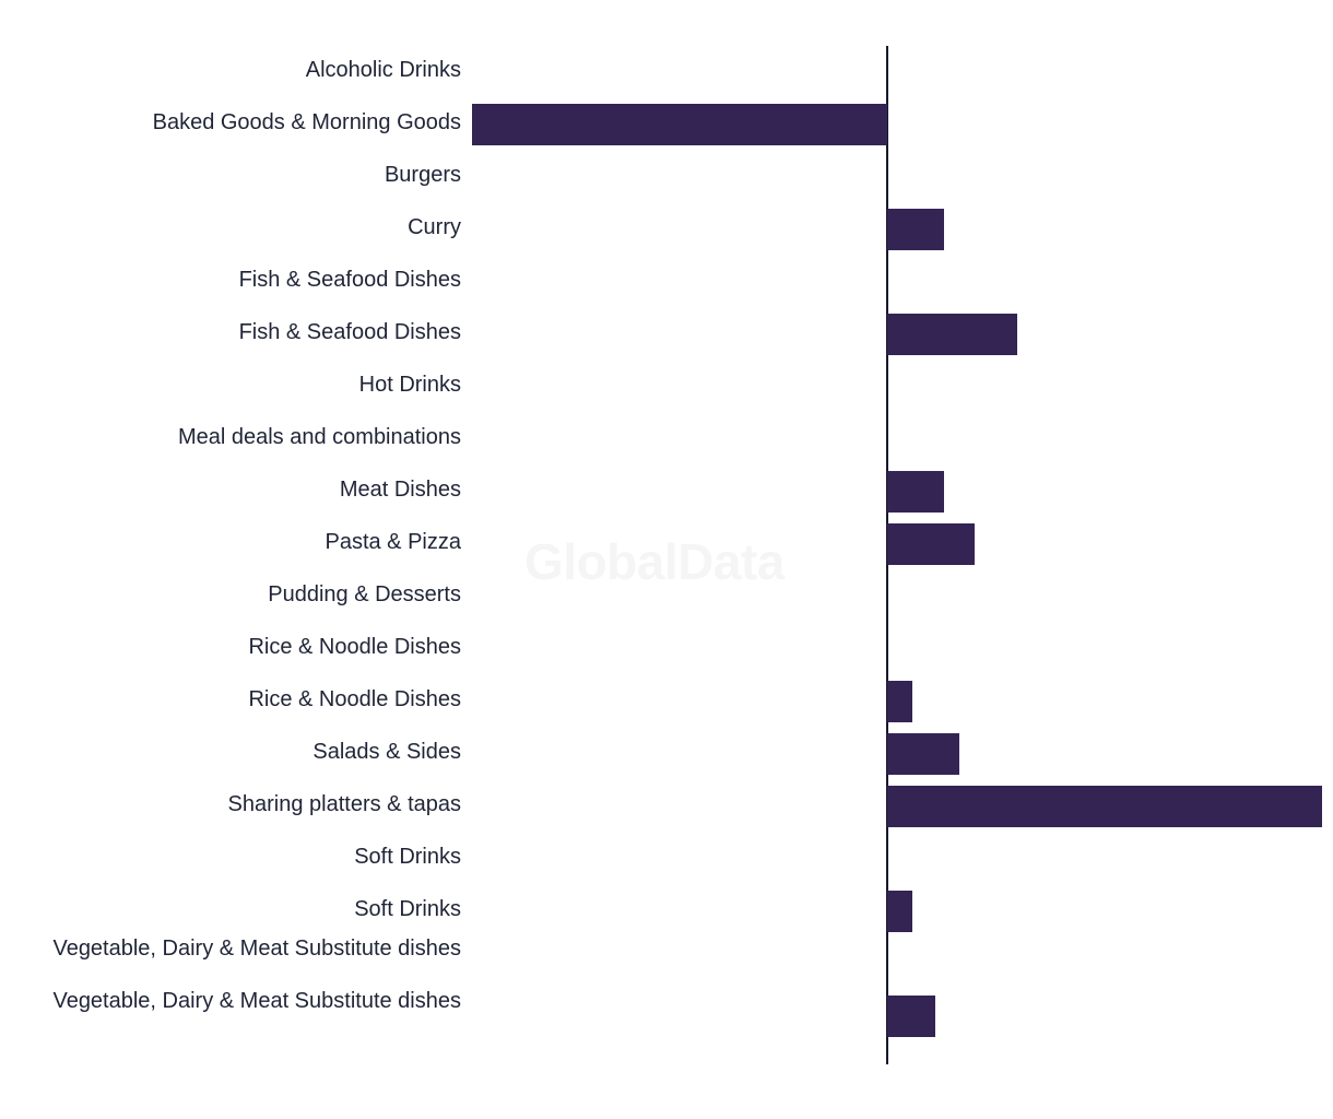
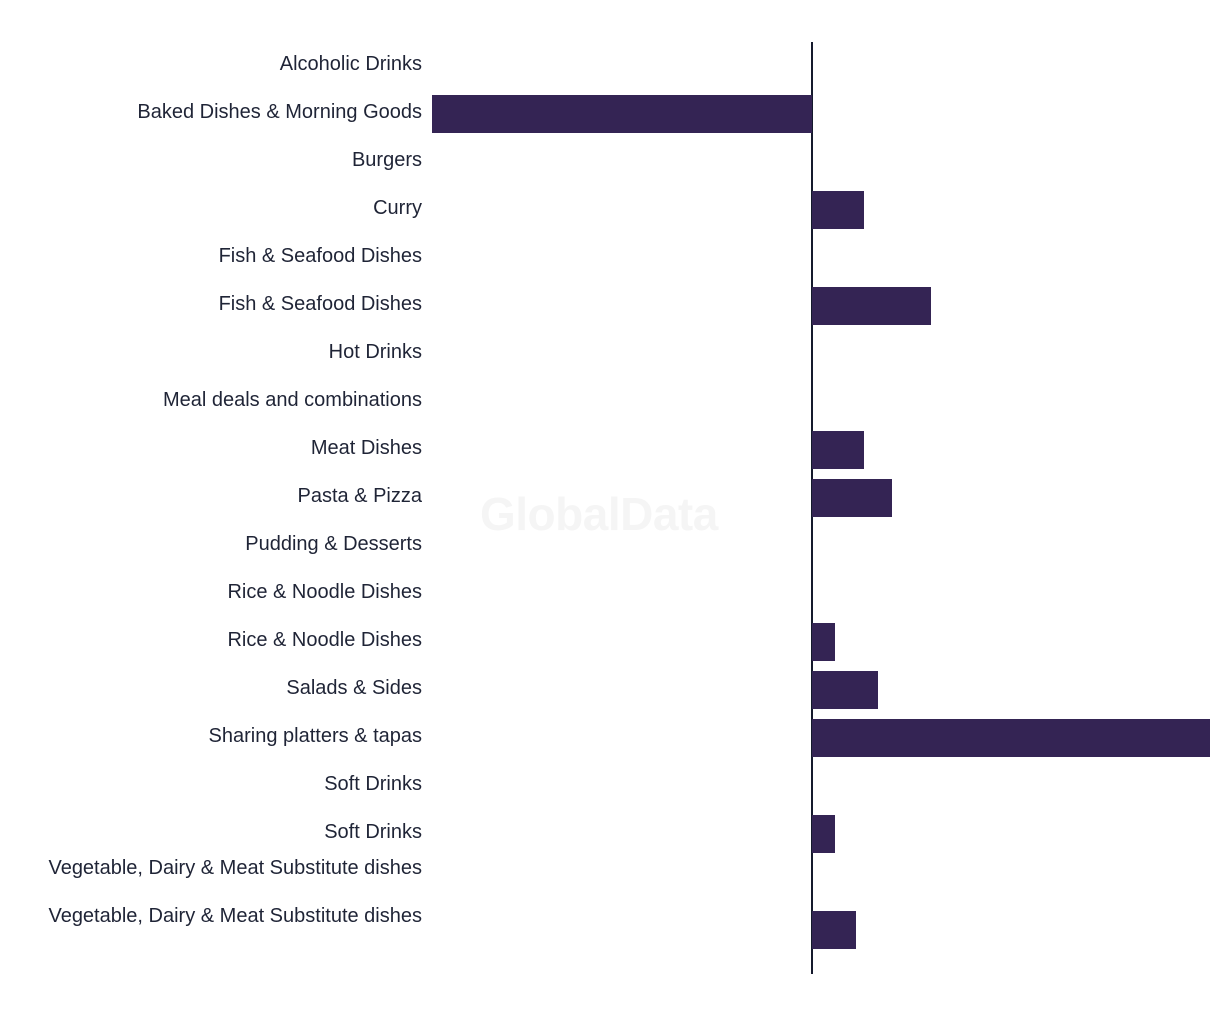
  Alcoholic Drinks
- Baked Goods & Morning Goods
+ Baked Dishes & Morning Goods
  Burgers
  Curry
  Fish & Seafood Dishes
  Fish & Seafood Dishes
  Hot Drinks
  Meal deals and combinations
  Meat Dishes
  Pasta & Pizza
  Pudding & Desserts
  Rice & Noodle Dishes
  Rice & Noodle Dishes
  Salads & Sides
  Sharing platters & tapas
  Soft Drinks
  Soft Drinks
  Vegetable, Dairy & Meat Substitute dishes
  Vegetable, Dairy & Meat Substitute dishes
